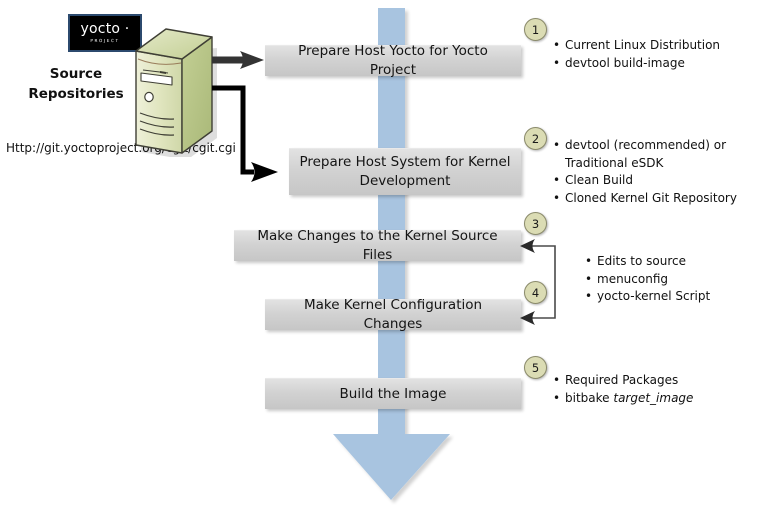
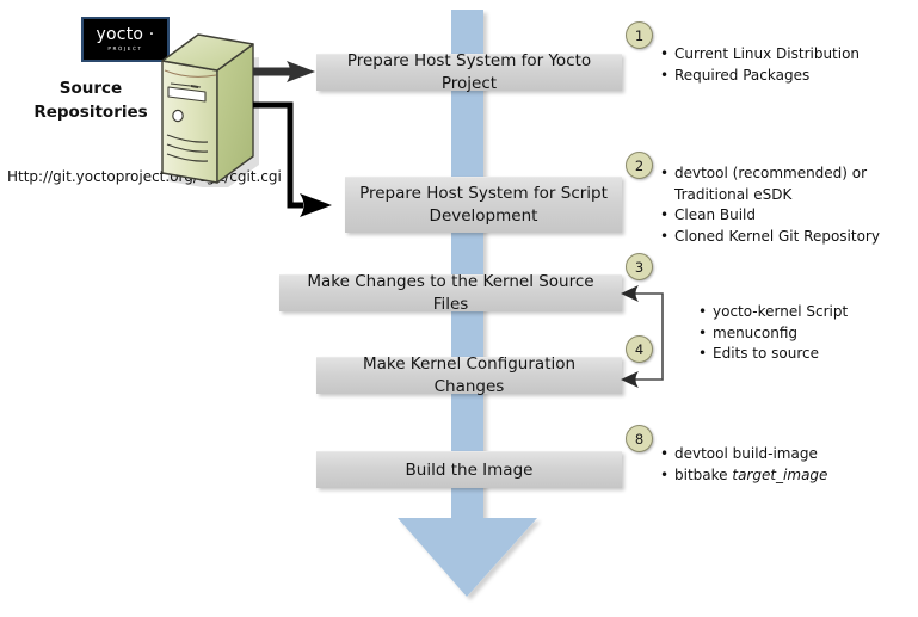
  yocto ·
  Source
  Repositories
  Http://git.yoctoproject.o/cgit.cgi
- Prepare Host Yocto for Yocto Project
+ Prepare Host System for Yocto Project
- Prepare Host System for Kernel Development
+ Prepare Host System for Script Development
  Make Changes to the Kernel Source Files
  Make Kernel Configuration Changes
  Build the Image
  1
  2
  3
  4
- 5
+ 8
  Current Linux Distribution
- devtool build-image
+ Required Packages
  devtool (recommended) or Traditional eSDK
  Clean Build
  Cloned Kernel Git Repository
- Edits to source
+ yocto-kernel Script
  menuconfig
- yocto-kernel Script
+ Edits to source
- Required Packages
+ devtool build-image
  bitbake target_image
